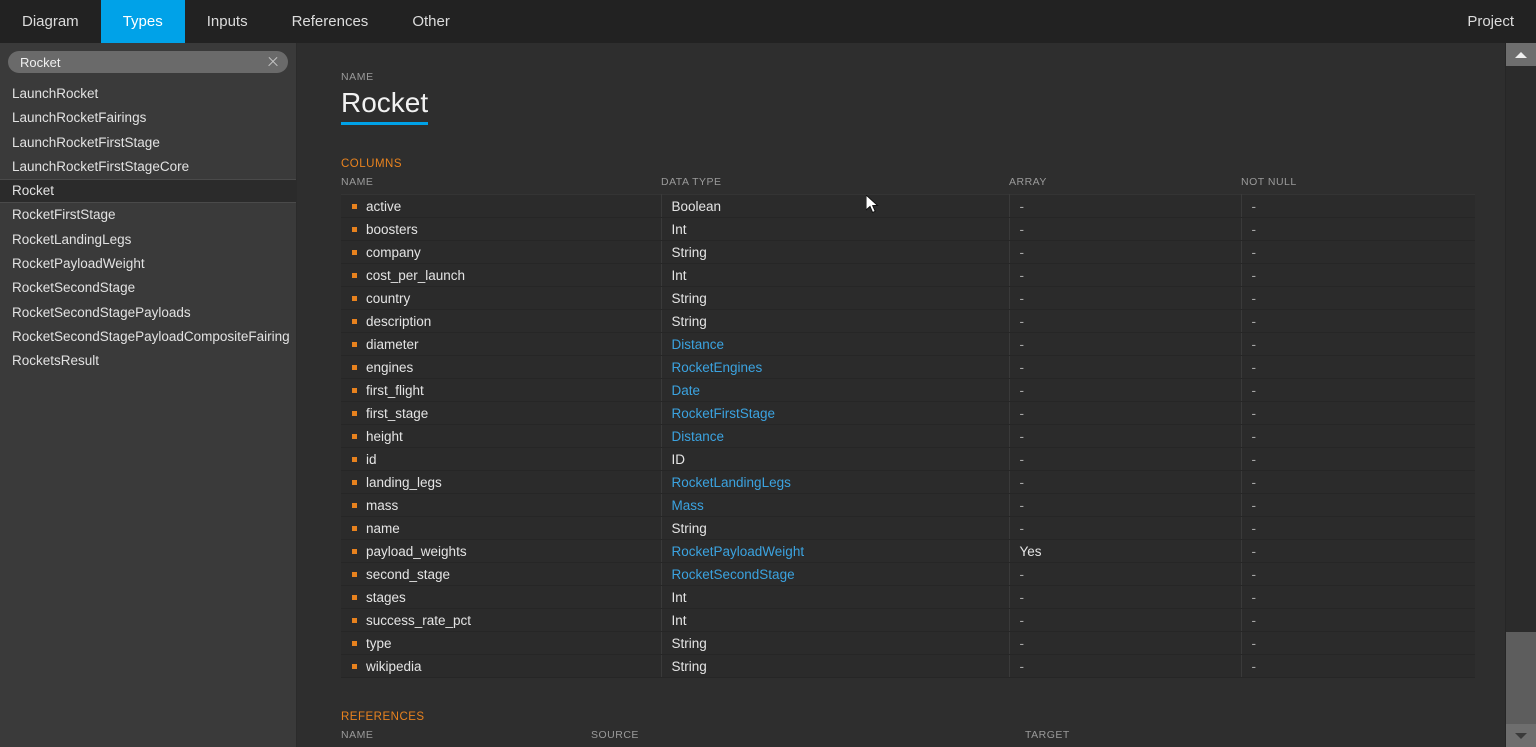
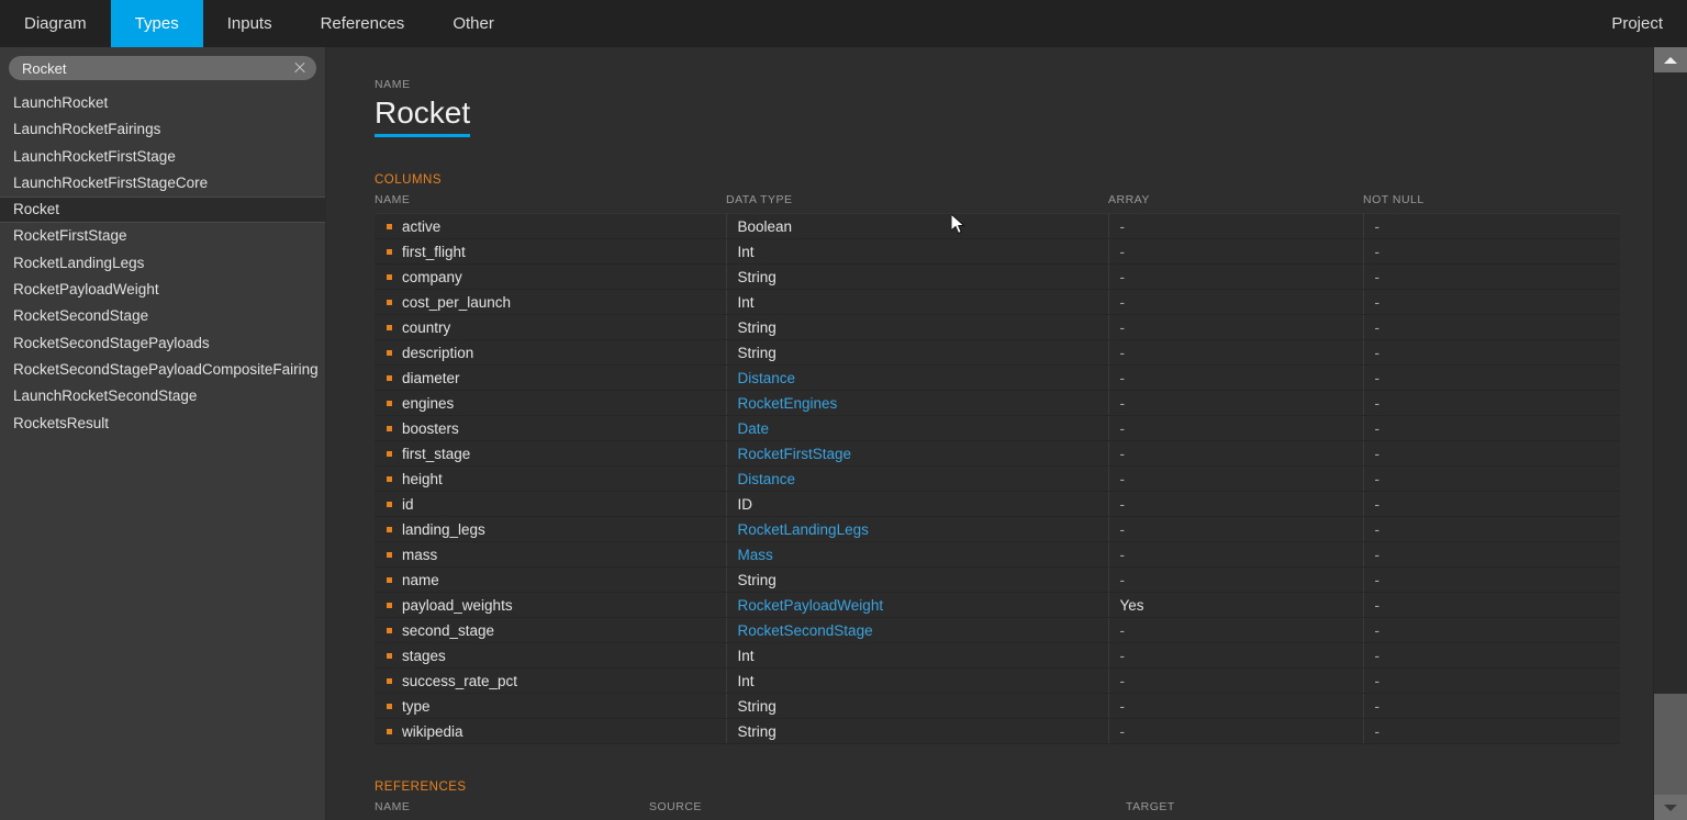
  Diagram
  Types
  Inputs
  References
  Other
  Project
  Rocket
  LaunchRocket
  LaunchRocketFairings
  LaunchRocketFirstStage
  LaunchRocketFirstStageCore
  Rocket
  RocketFirstStage
  RocketLandingLegs
  RocketPayloadWeight
  RocketSecondStage
  RocketSecondStagePayloads
  RocketSecondStagePayloadCompositeFairing
+ LaunchRocketSecondStage
  RocketsResult
  NAME
  Rocket
  COLUMNS
  NAME	DATA TYPE	ARRAY	NOT NULL
  active	Boolean	-	-
- boosters	Int	-	-
+ first_flight	Int	-	-
  company	String	-	-
  cost_per_launch	Int	-	-
  country	String	-	-
  description	String	-	-
  diameter	Distance	-	-
  engines	RocketEngines	-	-
- first_flight	Date	-	-
+ boosters	Date	-	-
  first_stage	RocketFirstStage	-	-
  height	Distance	-	-
  id	ID	-	-
  landing_legs	RocketLandingLegs	-	-
  mass	Mass	-	-
  name	String	-	-
  payload_weights	RocketPayloadWeight	Yes	-
  second_stage	RocketSecondStage	-	-
  stages	Int	-	-
  success_rate_pct	Int	-	-
  type	String	-	-
  wikipedia	String	-	-
  REFERENCES
  NAME	SOURCE	TARGET
